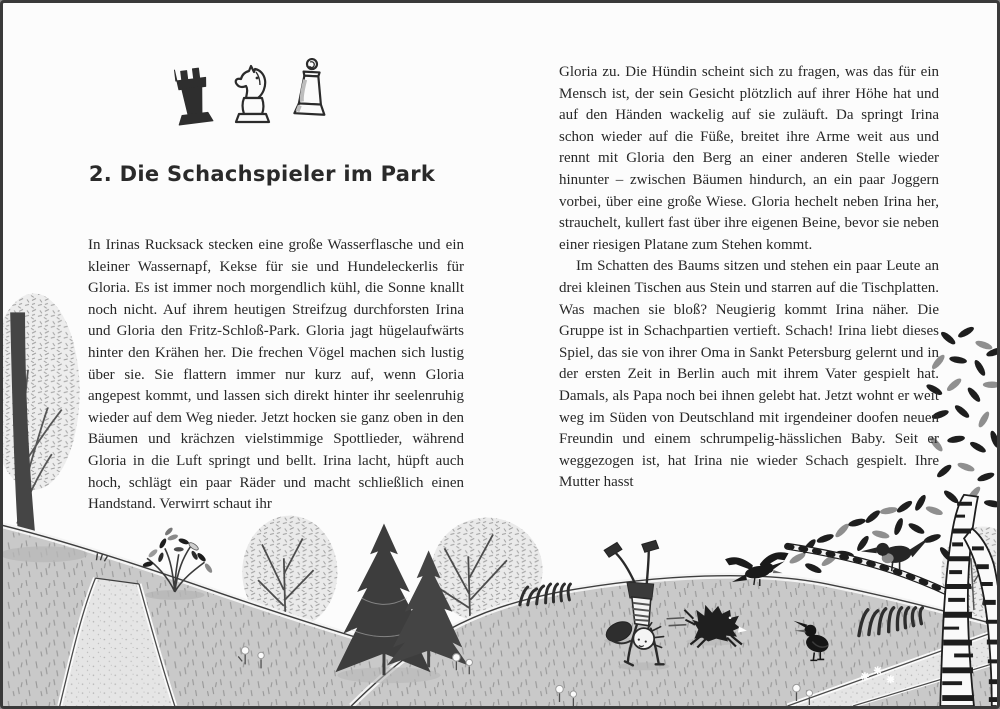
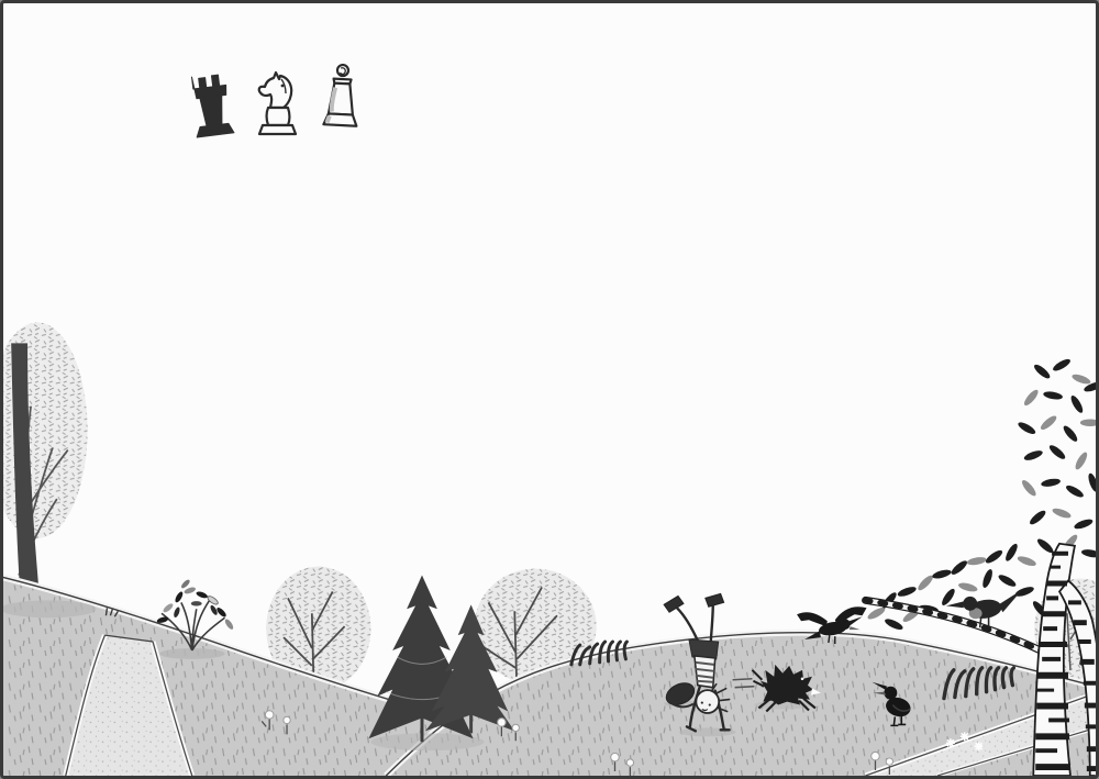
- 2. Die Schachspieler im Park
- In Irinas Rucksack stecken eine große Wasserflasche und ein kleiner Wassernapf, Kekse für sie und Hundeleckerlis für Gloria. Es ist immer noch morgendlich kühl, die Sonne knallt noch nicht. Auf ihrem heutigen Streifzug durchforsten Irina und Gloria den Fritz-Schloß-Park. Gloria jagt hügelaufwärts hinter den Krähen her. Die frechen Vögel machen sich lustig über sie. Sie flattern immer nur kurz auf, wenn Gloria angepest kommt, und lassen sich direkt hinter ihr seelenruhig wieder auf dem Weg nieder. Jetzt hocken sie ganz oben in den Bäumen und krächzen vielstimmige Spottlieder, während Gloria in die Luft springt und bellt. Irina lacht, hüpft auch hoch, schlägt ein paar Räder und macht schließlich einen Handstand. Verwirrt schaut ihr
- Gloria zu. Die Hündin scheint sich zu fragen, was das für ein Mensch ist, der sein Gesicht plötzlich auf ihrer Höhe hat und auf den Händen wackelig auf sie zuläuft. Da springt Irina schon wieder auf die Füße, breitet ihre Arme weit aus und rennt mit Gloria den Berg an einer anderen Stelle wieder hinunter – zwischen Bäumen hindurch, an ein paar Joggern vorbei, über eine große Wiese. Gloria hechelt neben Irina her, strauchelt, kullert fast über ihre eigenen Beine, bevor sie neben einer riesigen Platane zum Stehen kommt.
- Im Schatten des Baums sitzen und stehen ein paar Leute an drei kleinen Tischen aus Stein und starren auf die Tischplatten. Was machen sie bloß? Neugierig kommt Irina näher. Die Gruppe ist in Schachpartien vertieft. Schach! Irina liebt dieses Spiel, das sie von ihrer Oma in Sankt Petersburg gelernt und in der ersten Zeit in Berlin auch mit ihrem Vater gespielt hat. Damals, als Papa noch bei ihnen gelebt hat. Jetzt wohnt er weit weg im Süden von Deutschland mit irgendeiner doofen neuen Freundin und einem schrumpelig-hässlichen Baby. Seit er weggezogen ist, hat Irina nie wieder Schach gespielt. Ihre Mutter hasst
